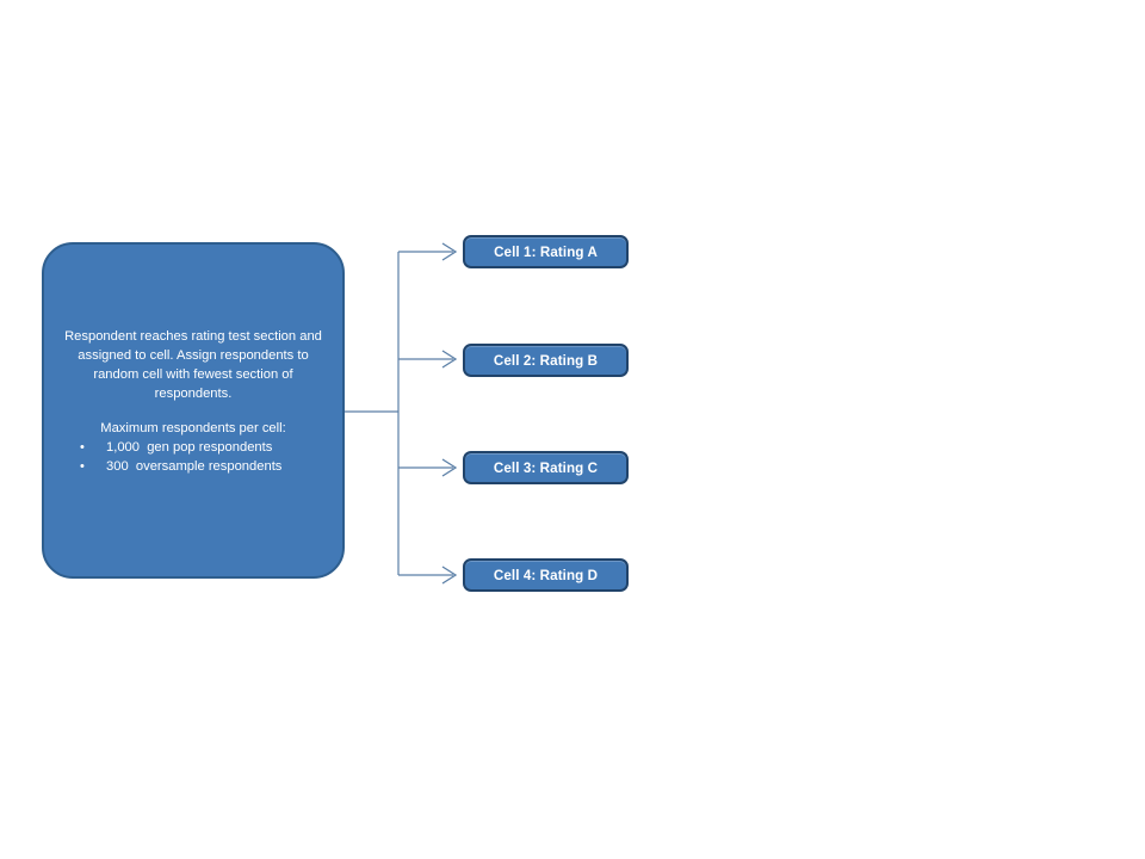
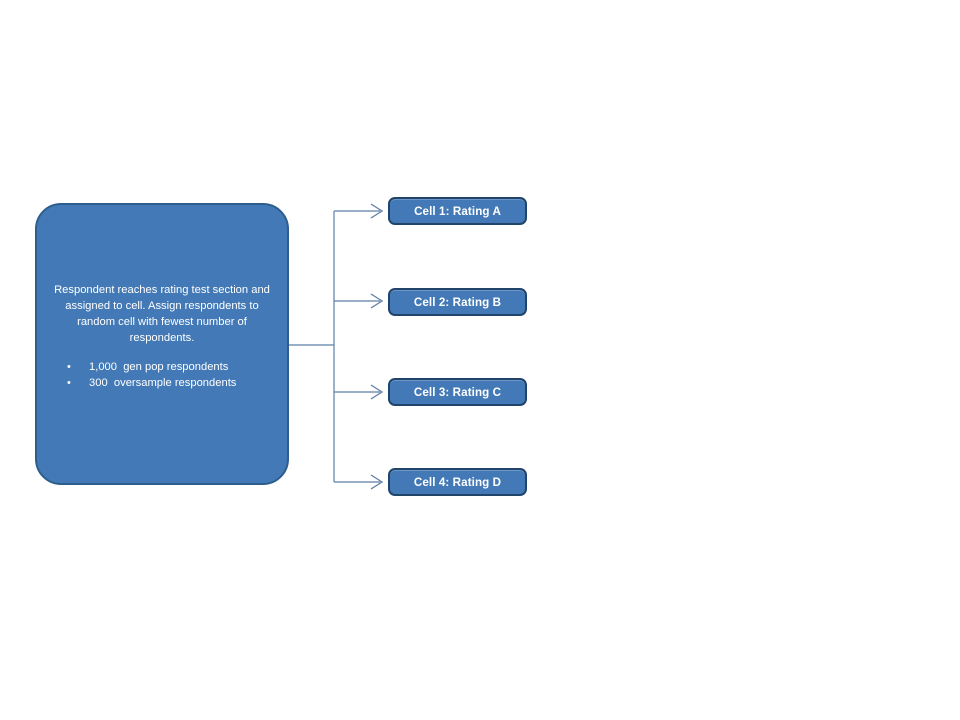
- Respondent reaches rating test section and assigned to cell. Assign respondents to random cell with fewest section of respondents.
+ Respondent reaches rating test section and assigned to cell. Assign respondents to random cell with fewest number of respondents.
- Maximum respondents per cell:
  •
  1,000 gen pop respondents
  •
  300 oversample respondents
  Cell 1: Rating A
  Cell 2: Rating B
  Cell 3: Rating C
  Cell 4: Rating D
